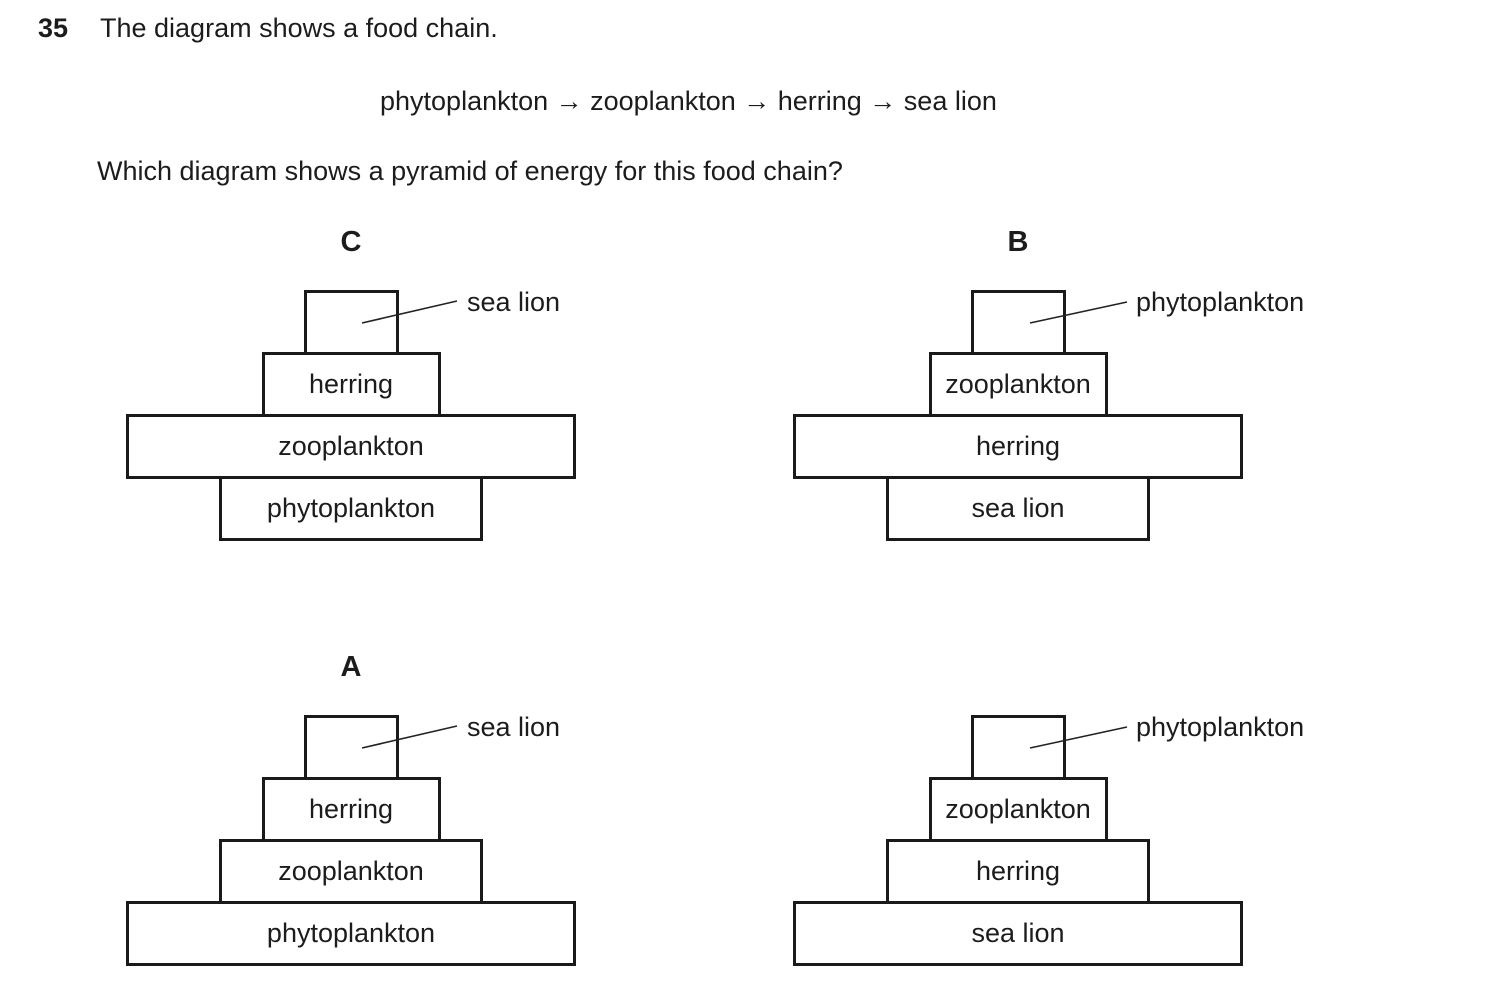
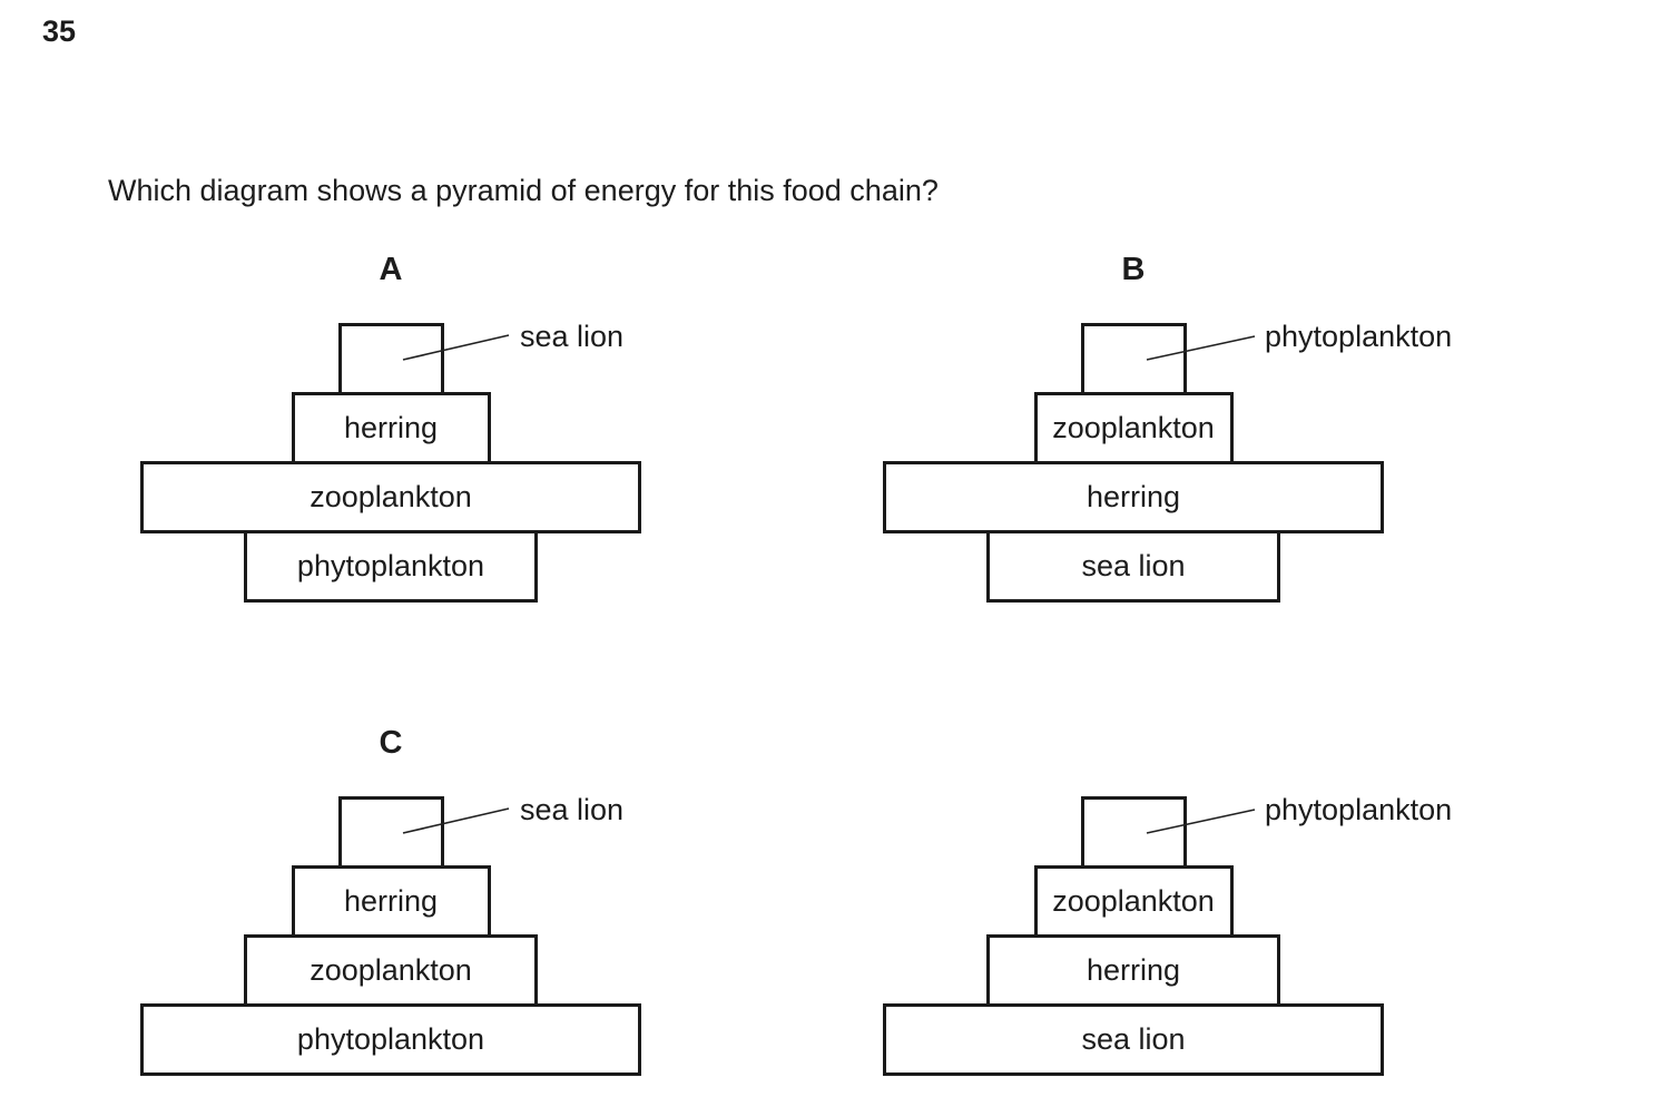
  35
- The diagram shows a food chain.
- phytoplankton → zooplankton → herring → sea lion
  Which diagram shows a pyramid of energy for this food chain?
- C
+ A
  herring
  zooplankton
  phytoplankton
  sea lion
  B
  zooplankton
  herring
  sea lion
  phytoplankton
- A
+ C
  herring
  zooplankton
  phytoplankton
  sea lion
  zooplankton
  herring
  sea lion
  phytoplankton
